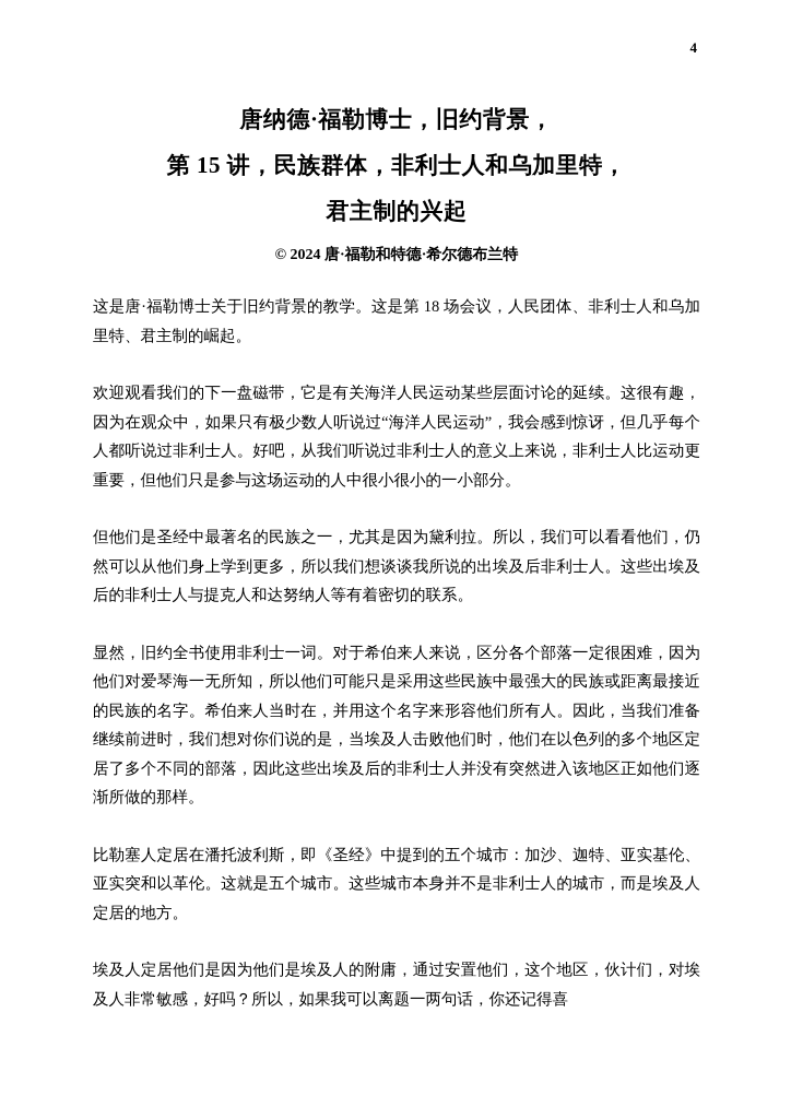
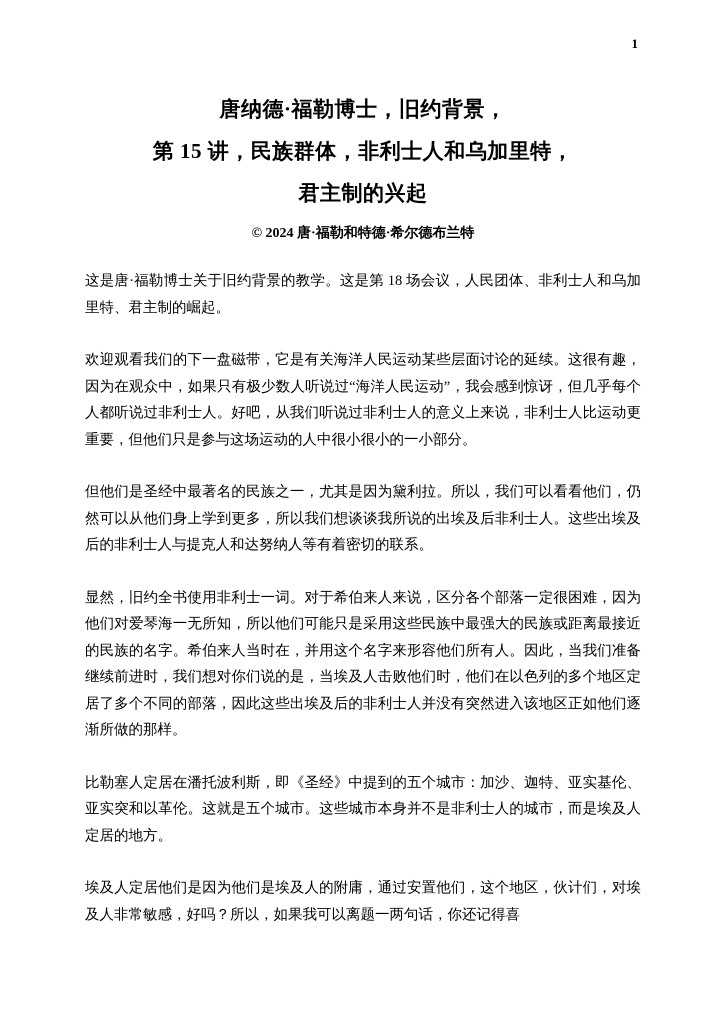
- 4
+ 1
  唐纳德·福勒博士，旧约背景，
  第 15 讲，民族群体，非利士人和乌加里特，
  君主制的兴起
  © 2024 唐·福勒和特德·希尔德布兰特
  这是唐·福勒博士关于旧约背景的教学。这是第 18 场会议，人民团体、非利士人和乌加里特、君主制的崛起。
  欢迎观看我们的下一盘磁带，它是有关海洋人民运动某些层面讨论的延续。这很有趣，因为在观众中，如果只有极少数人听说过“海洋人民运动”，我会感到惊讶，但几乎每个人都听说过非利士人。好吧，从我们听说过非利士人的意义上来说，非利士人比运动更重要，但他们只是参与这场运动的人中很小很小的一小部分。
  但他们是圣经中最著名的民族之一，尤其是因为黛利拉。所以，我们可以看看他们，仍然可以从他们身上学到更多，所以我们想谈谈我所说的出埃及后非利士人。这些出埃及后的非利士人与提克人和达努纳人等有着密切的联系。
  显然，旧约全书使用非利士一词。对于希伯来人来说，区分各个部落一定很困难，因为他们对爱琴海一无所知，所以他们可能只是采用这些民族中最强大的民族或距离最接近的民族的名字。希伯来人当时在，并用这个名字来形容他们所有人。因此，当我们准备继续前进时，我们想对你们说的是，当埃及人击败他们时，他们在以色列的多个地区定居了多个不同的部落，因此这些出埃及后的非利士人并没有突然进入该地区正如他们逐渐所做的那样。
  比勒塞人定居在潘托波利斯，即《圣经》中提到的五个城市：加沙、迦特、亚实基伦、亚实突和以革伦。这就是五个城市。这些城市本身并不是非利士人的城市，而是埃及人定居的地方。
  埃及人定居他们是因为他们是埃及人的附庸，通过安置他们，这个地区，伙计们，对埃及人非常敏感，好吗？所以，如果我可以离题一两句话，你还记得喜
